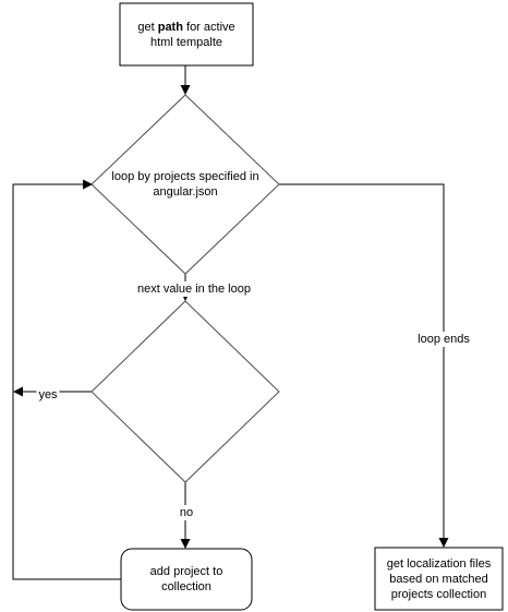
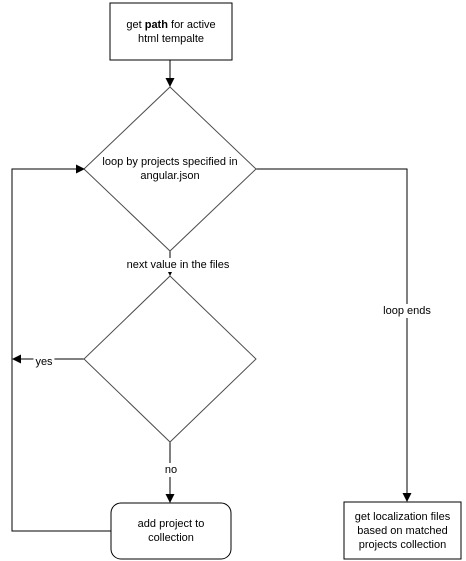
  get path for active
  html tempalte
  loop by projects specified in
  angular.json
  add project to
  collection
  get localization files
  based on matched
  projects collection
- next value in the loop
+ next value in the files
  loop ends
  yes
  no
